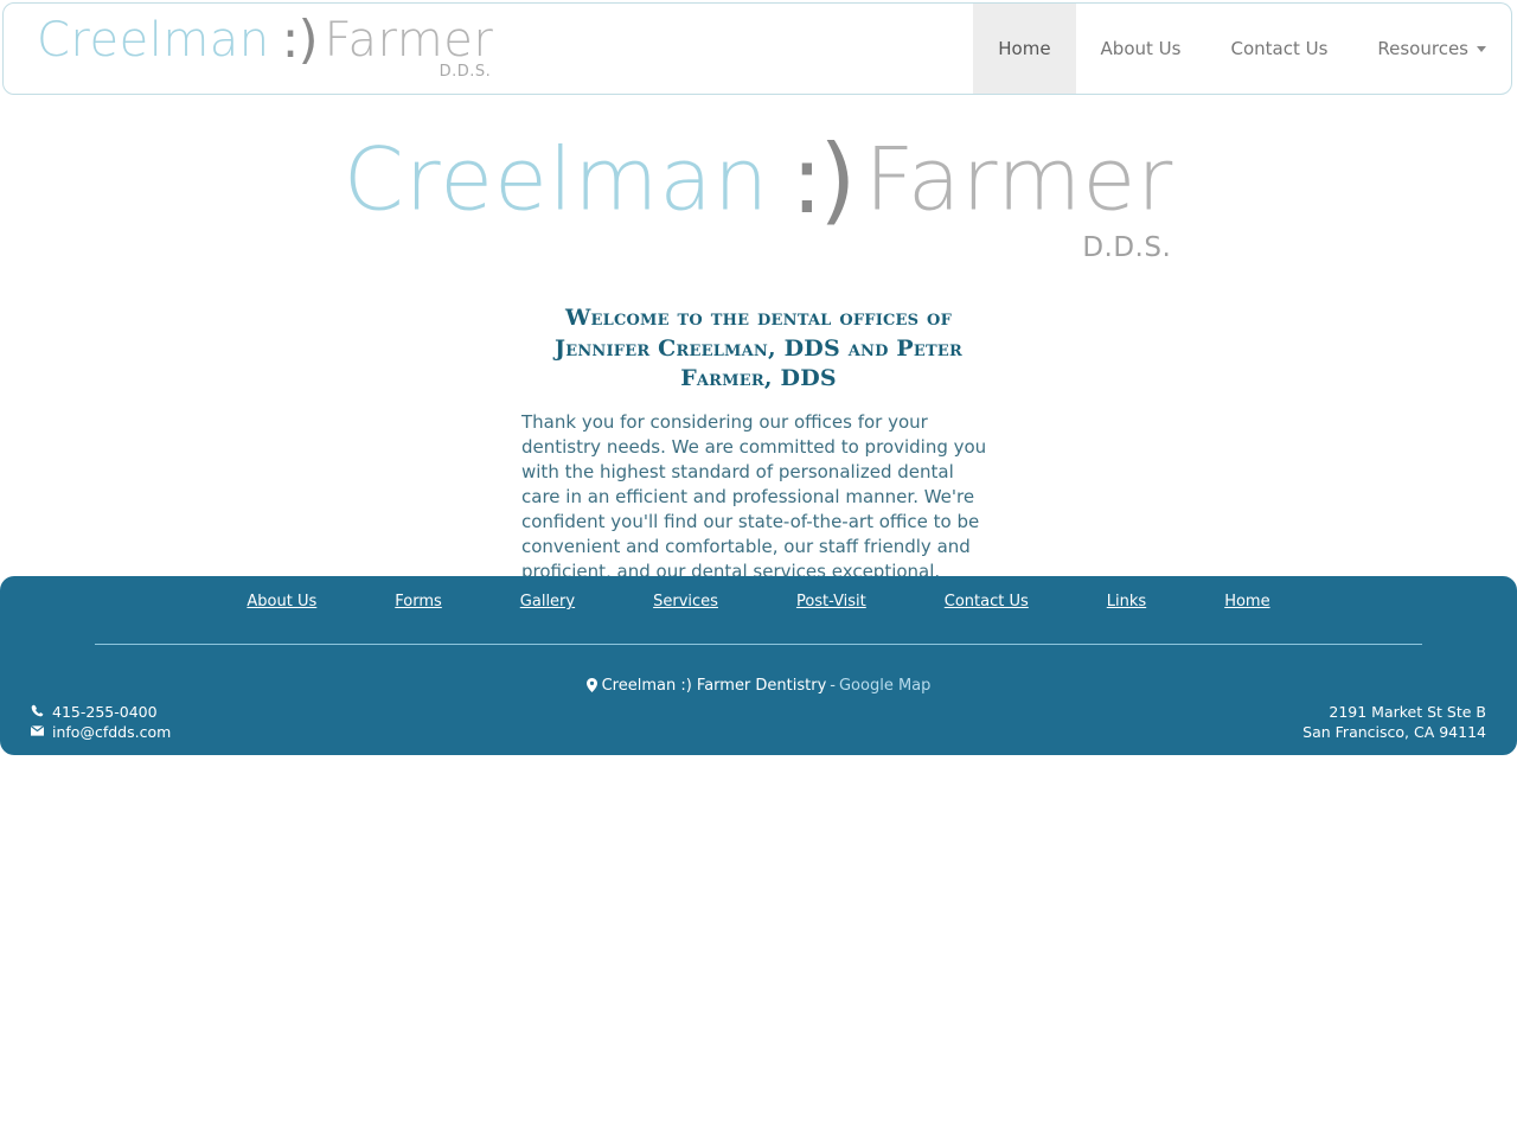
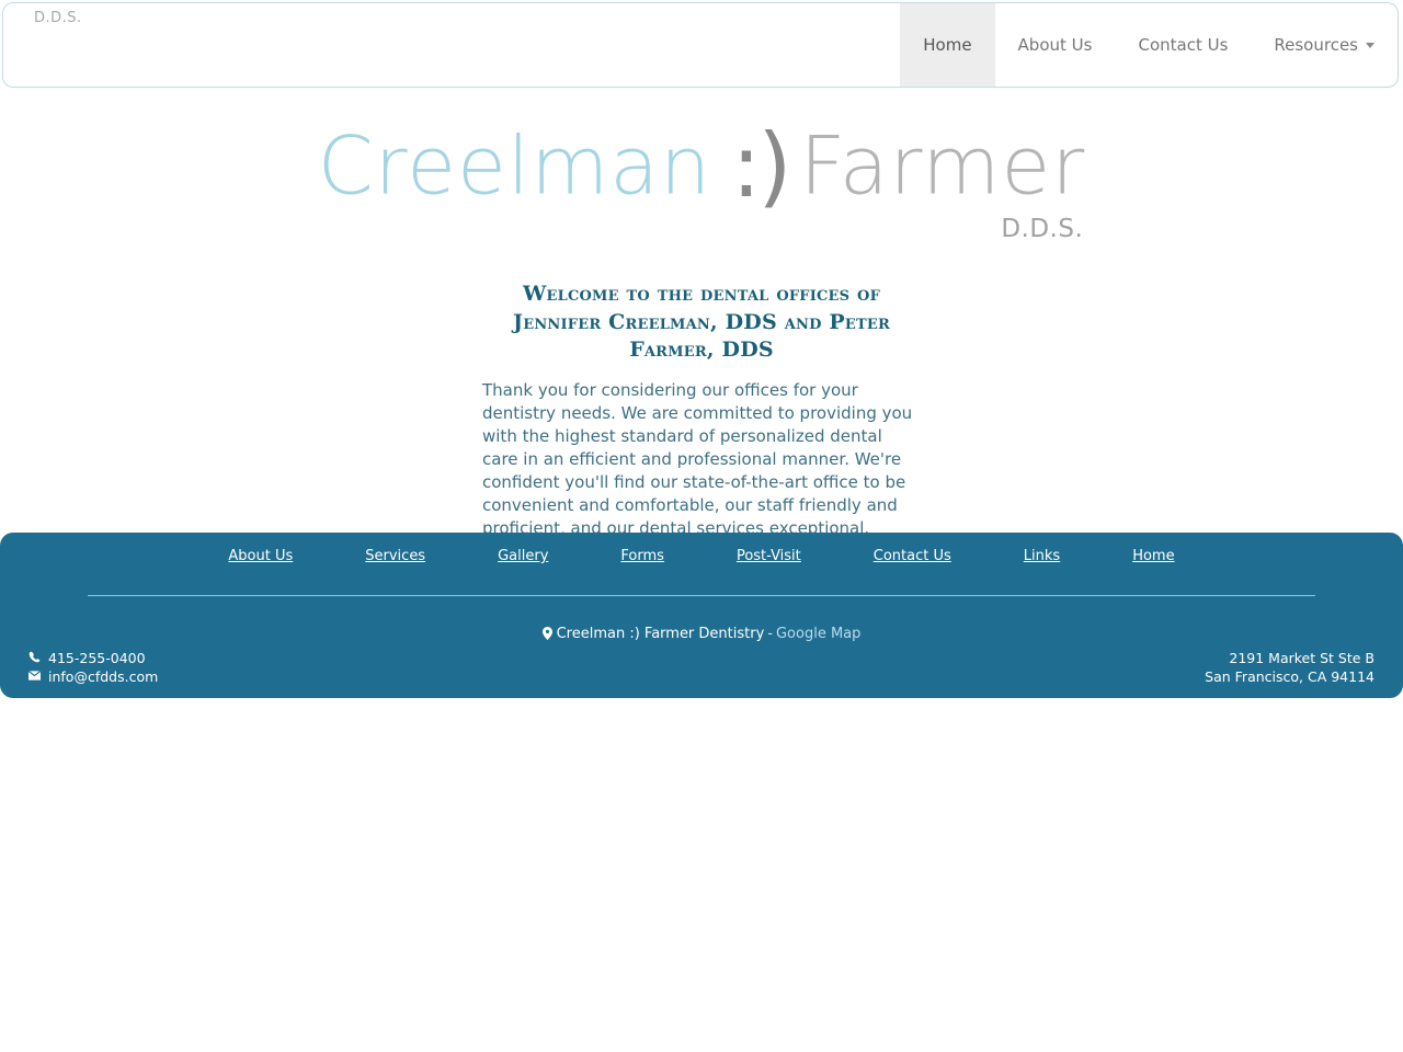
- Creelman :) Farmer
  D.D.S.
  Home
  About Us
  Contact Us
  Resources
  Creelman :)Farmer
  D.D.S.
  Welcome to the dental offices of Jennifer Creelman, DDS and Peter Farmer, DDS
  Thank you for considering our offices for your dentistry needs. We are committed to providing you with the highest standard of personalized dental care in an efficient and professional manner. We're confident you'll find our state-of-the-art office to be convenient and comfortable, our staff friendly and proficient, and our dental services exceptional.
  About Us
- Forms
+ Services
  Gallery
- Services
+ Forms
  Post-Visit
  Contact Us
  Links
  Home
  Creelman :) Farmer Dentistry - Google Map
  415-255-0400
  info@cfdds.com
  2191 Market St Ste B
  San Francisco, CA 94114
